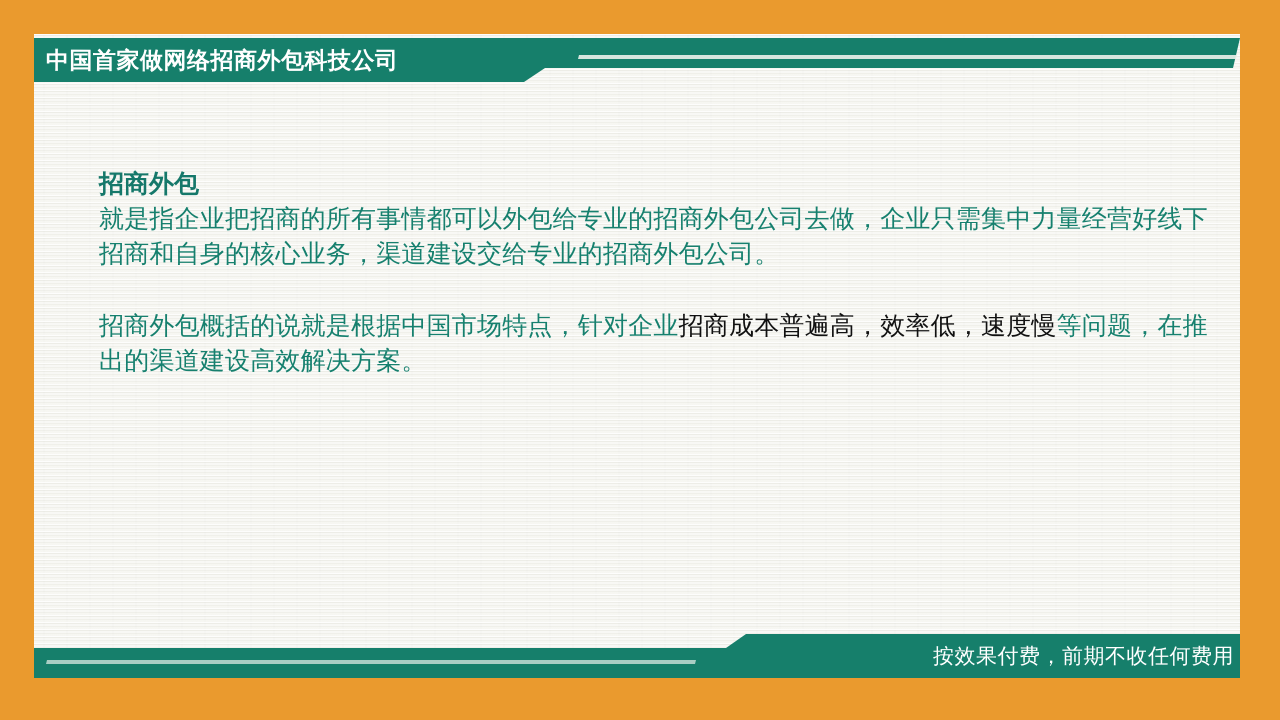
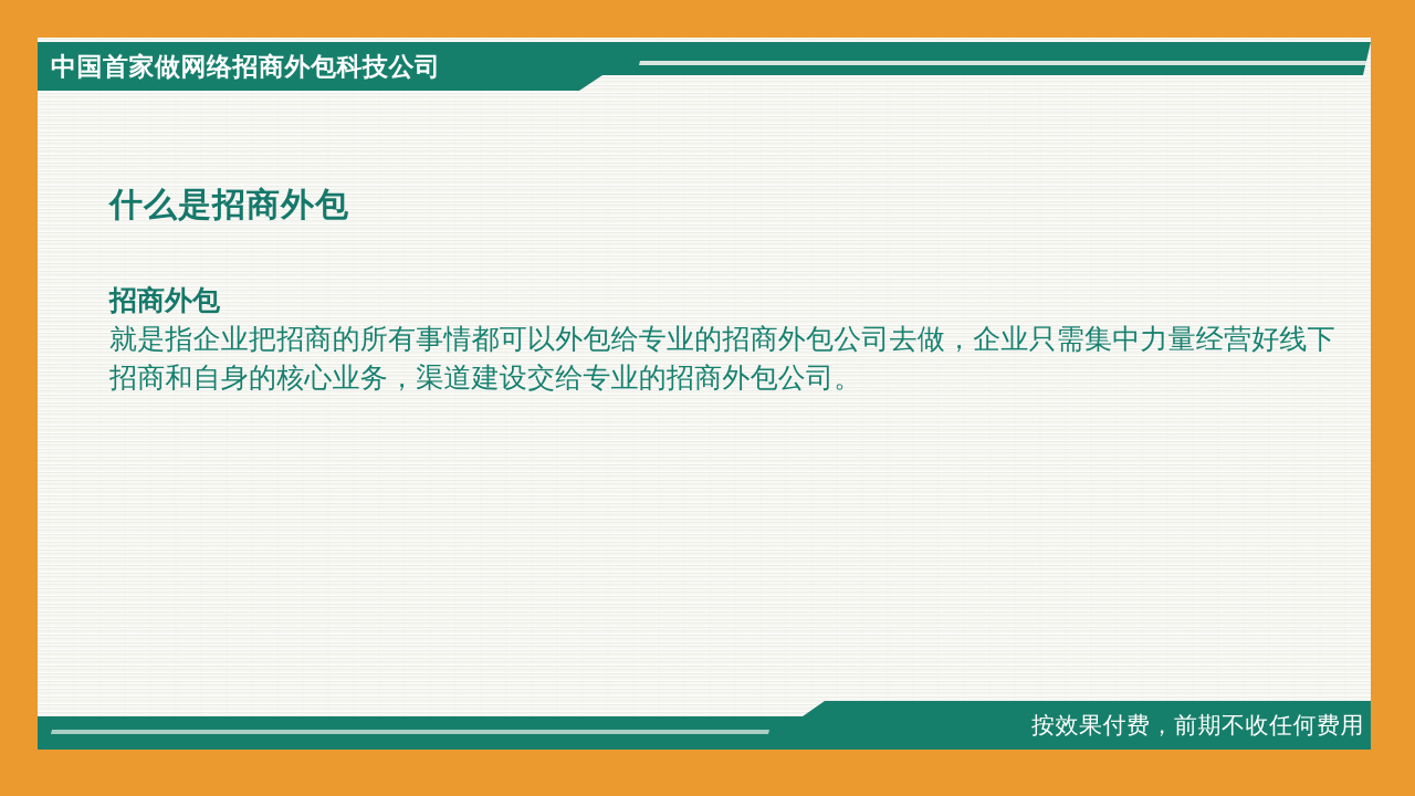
  中国首家做网络招商外包科技公司
+ 什么是招商外包
  招商外包
  就是指企业把招商的所有事情都可以外包给专业的招商外包公司去做，企业只需集中力量经营好线下招商和自身的核心业务，渠道建设交给专业的招商外包公司。
- 招商外包概括的说就是根据中国市场特点，针对企业招商成本普遍高，效率低，速度慢等问题，在推出的渠道建设高效解决方案。
  按效果付费，前期不收任何费用
